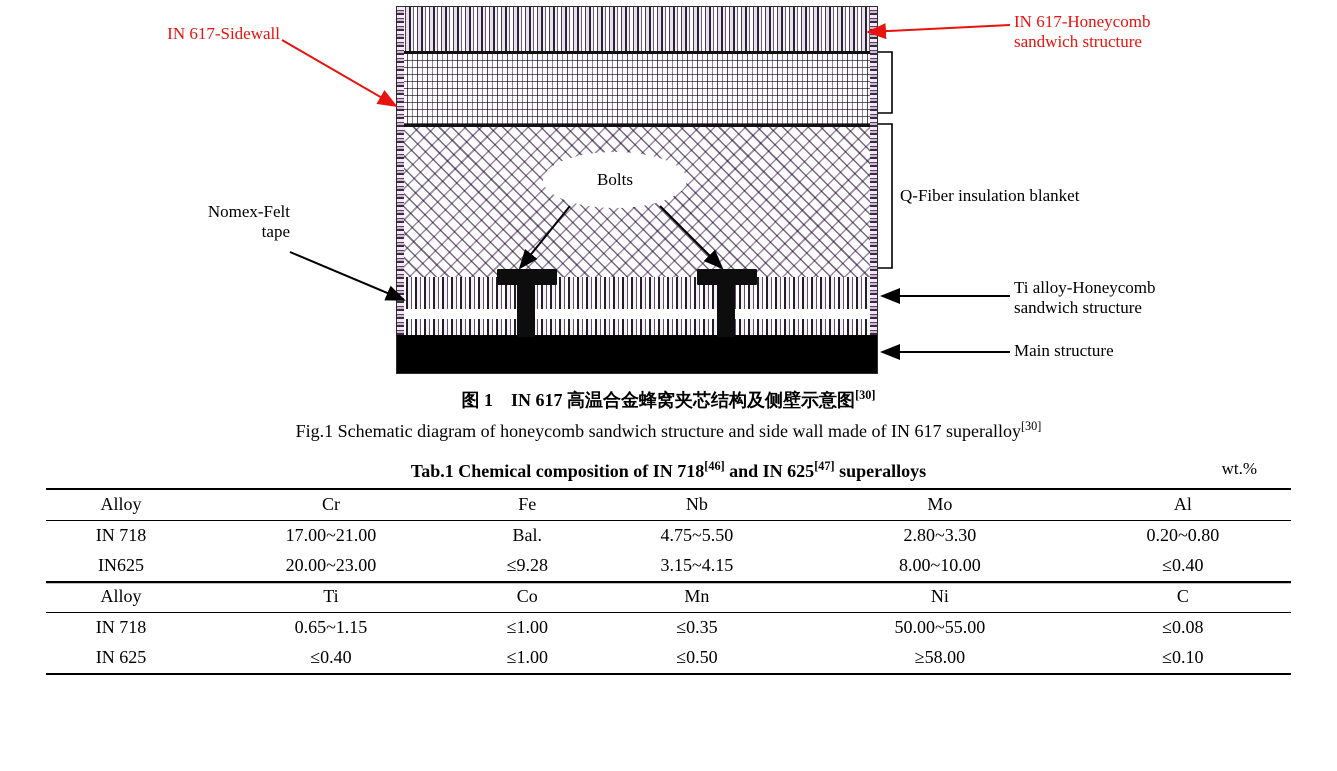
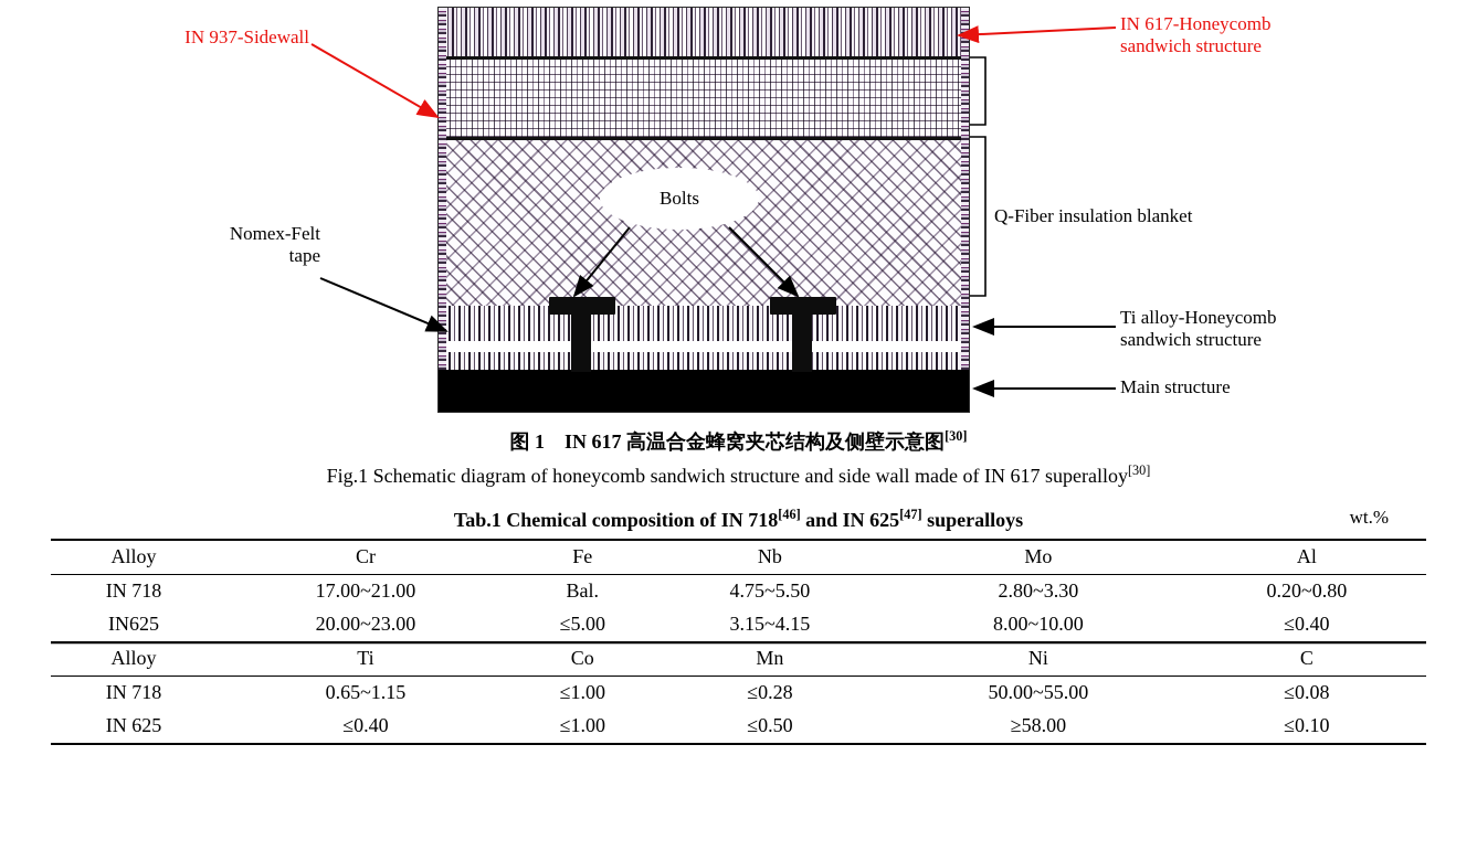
  Bolts
- IN 617-Sidewall
+ IN 937-Sidewall
  IN 617-Honeycomb
  sandwich structure
  Q-Fiber insulation blanket
  Ti alloy-Honeycomb
  sandwich structure
  Main structure
  Nomex-Felt
  tape
  图 1 IN 617 高温合金蜂窝夹芯结构及侧壁示意图[30]
  Fig.1 Schematic diagram of honeycomb sandwich structure and side wall made of IN 617 superalloy[30]
  Tab.1 Chemical composition of IN 718[46] and IN 625[47] superalloys
  wt.%
  Alloy	Cr	Fe	Nb	Mo	Al
  IN 718	17.00~21.00	Bal.	4.75~5.50	2.80~3.30	0.20~0.80
- IN625	20.00~23.00	≤9.28	3.15~4.15	8.00~10.00	≤0.40
+ IN625	20.00~23.00	≤5.00	3.15~4.15	8.00~10.00	≤0.40
  Alloy	Ti	Co	Mn	Ni	C
- IN 718	0.65~1.15	≤1.00	≤0.35	50.00~55.00	≤0.08
+ IN 718	0.65~1.15	≤1.00	≤0.28	50.00~55.00	≤0.08
  IN 625	≤0.40	≤1.00	≤0.50	≥58.00	≤0.10
